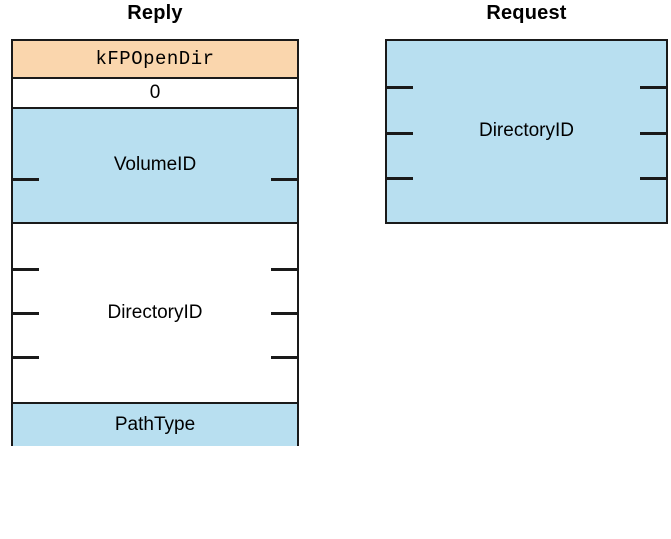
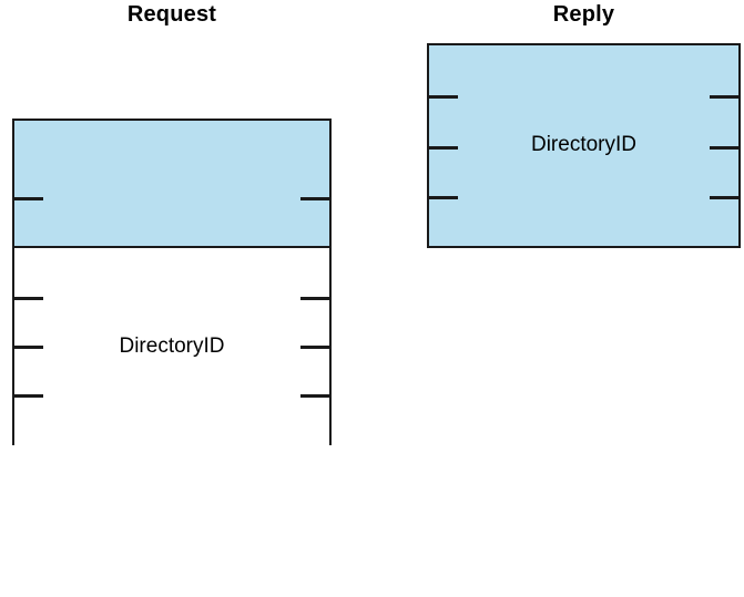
- Reply
+ Request
- kFPOpenDir
- 0
- VolumeID
  DirectoryID
- PathType
- Request
+ Reply
  DirectoryID
